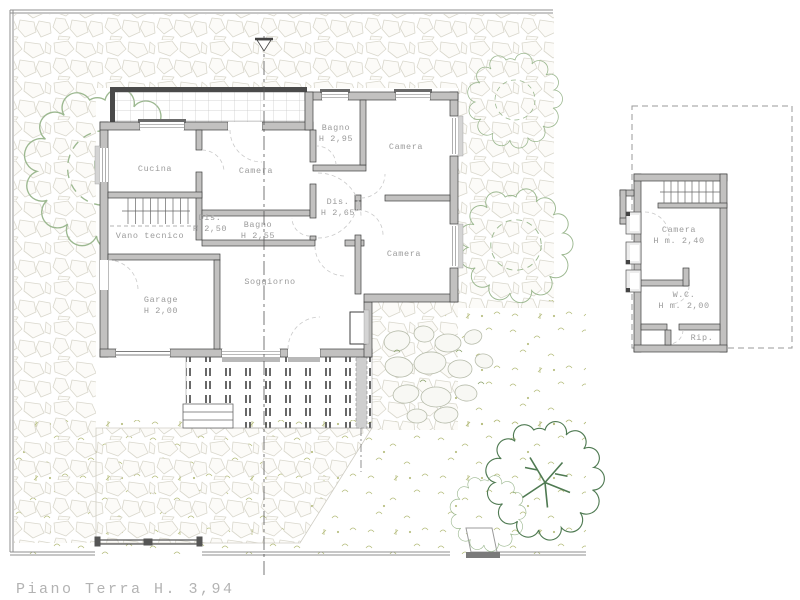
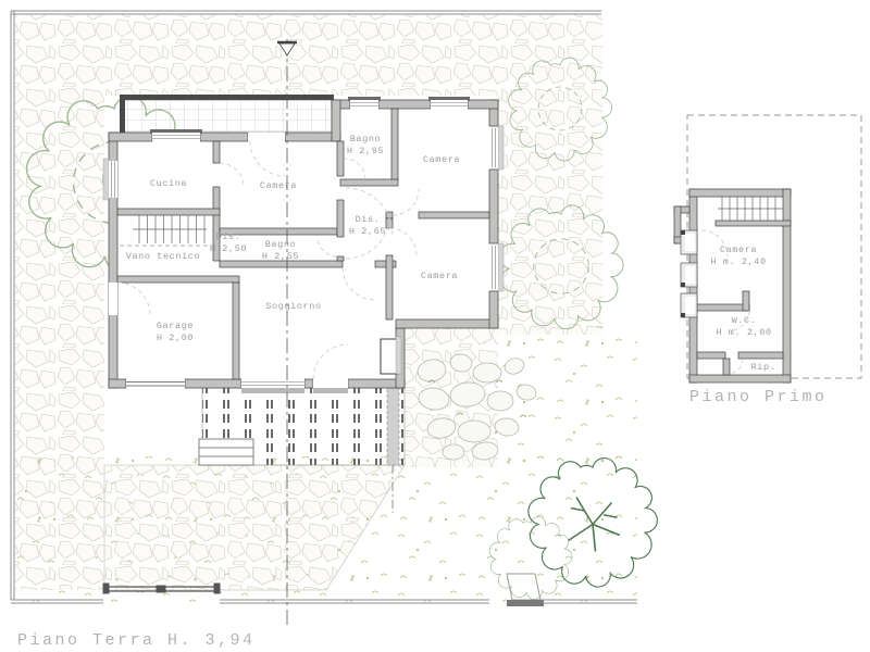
  Cucina
  Camera
  Bagno
  H 2,95
  Camera
  Dis.
  H 2,65
  Bagno
  H 2,55
  Dis.
  H 2,50
  Vano tecnico
  Garage
  H 2,00
  Soggiorno
  Camera
  Camera
  H m. 2,40
  W.C.
  H m. 2,00
  Rip.
+ Piano Primo
  Piano Terra H. 3,94
